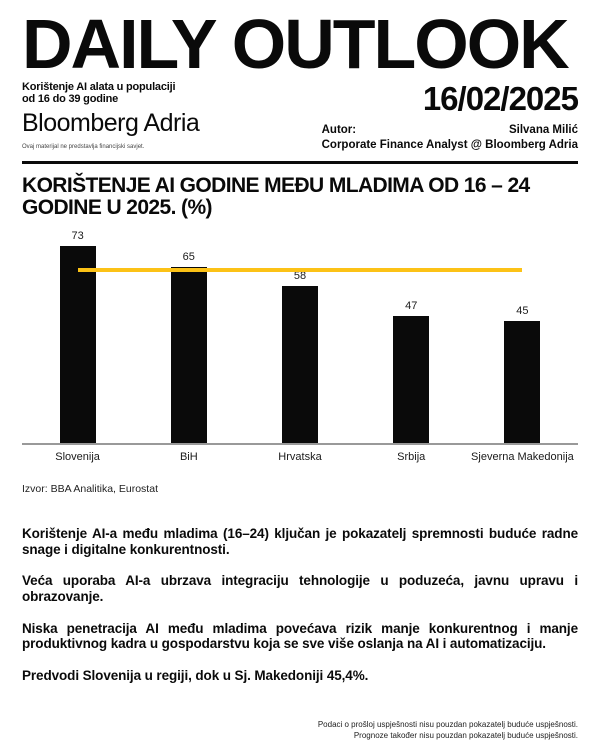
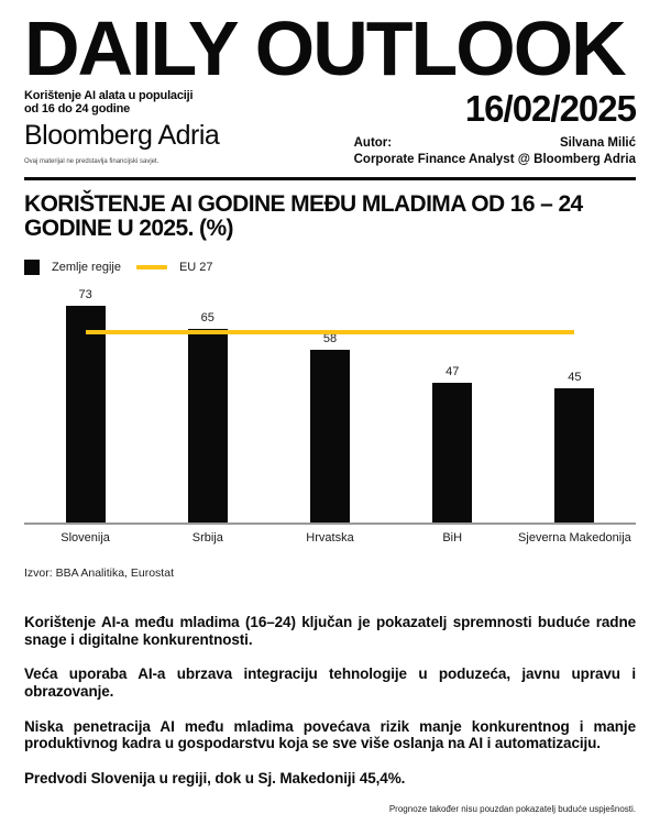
  DAILY OUTLOOK
  Korištenje AI alata u populaciji
- od 16 do 39 godine
+ od 16 do 24 godine
  Bloomberg Adria
  16/02/2025
  Autor:
  Silvana Milić
  Corporate Finance Analyst @ Bloomberg Adria
  KORIŠTENJE AI GODINE MEĐU MLADIMA OD 16 – 24
  GODINE U 2025. (%)
+ Zemlje regije
+ EU 27
  73
  65
  58
  47
  45
  Slovenija
- BiH
+ Srbija
  Hrvatska
- Srbija
+ BiH
  Sjeverna Makedonija
  Izvor: BBA Analitika, Eurostat
  Korištenje AI-a među mladima (16–24) ključan je pokazatelj spremnosti buduće radne snage i digitalne konkurentnosti.
  Veća uporaba AI-a ubrzava integraciju tehnologije u poduzeća, javnu upravu i obrazovanje.
  Niska penetracija AI među mladima povećava rizik manje konkurentnog i manje produktivnog kadra u gospodarstvu koja se sve više oslanja na AI i automatizaciju.
  Predvodi Slovenija u regiji, dok u Sj. Makedoniji 45,4%.
- Podaci o prošloj uspješnosti nisu pouzdan pokazatelj buduće uspješnosti.
  Prognoze također nisu pouzdan pokazatelj buduće uspješnosti.
